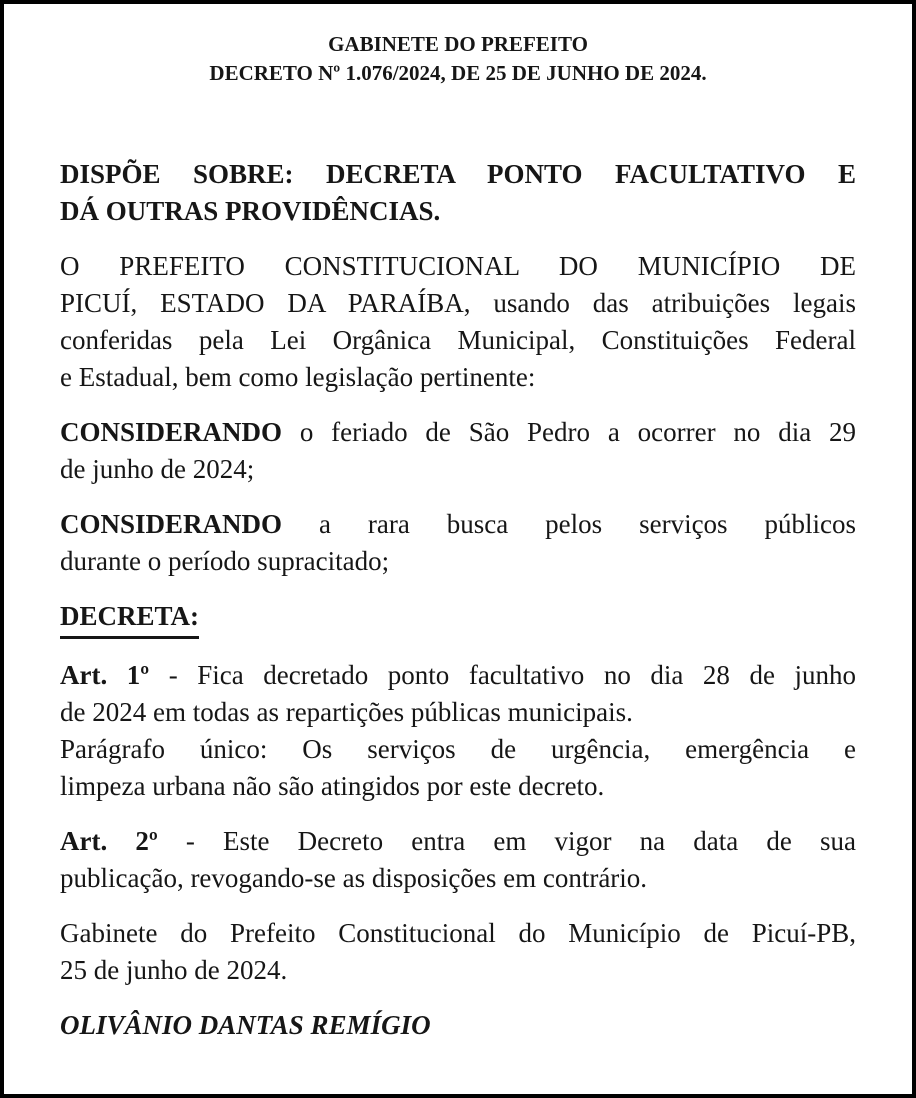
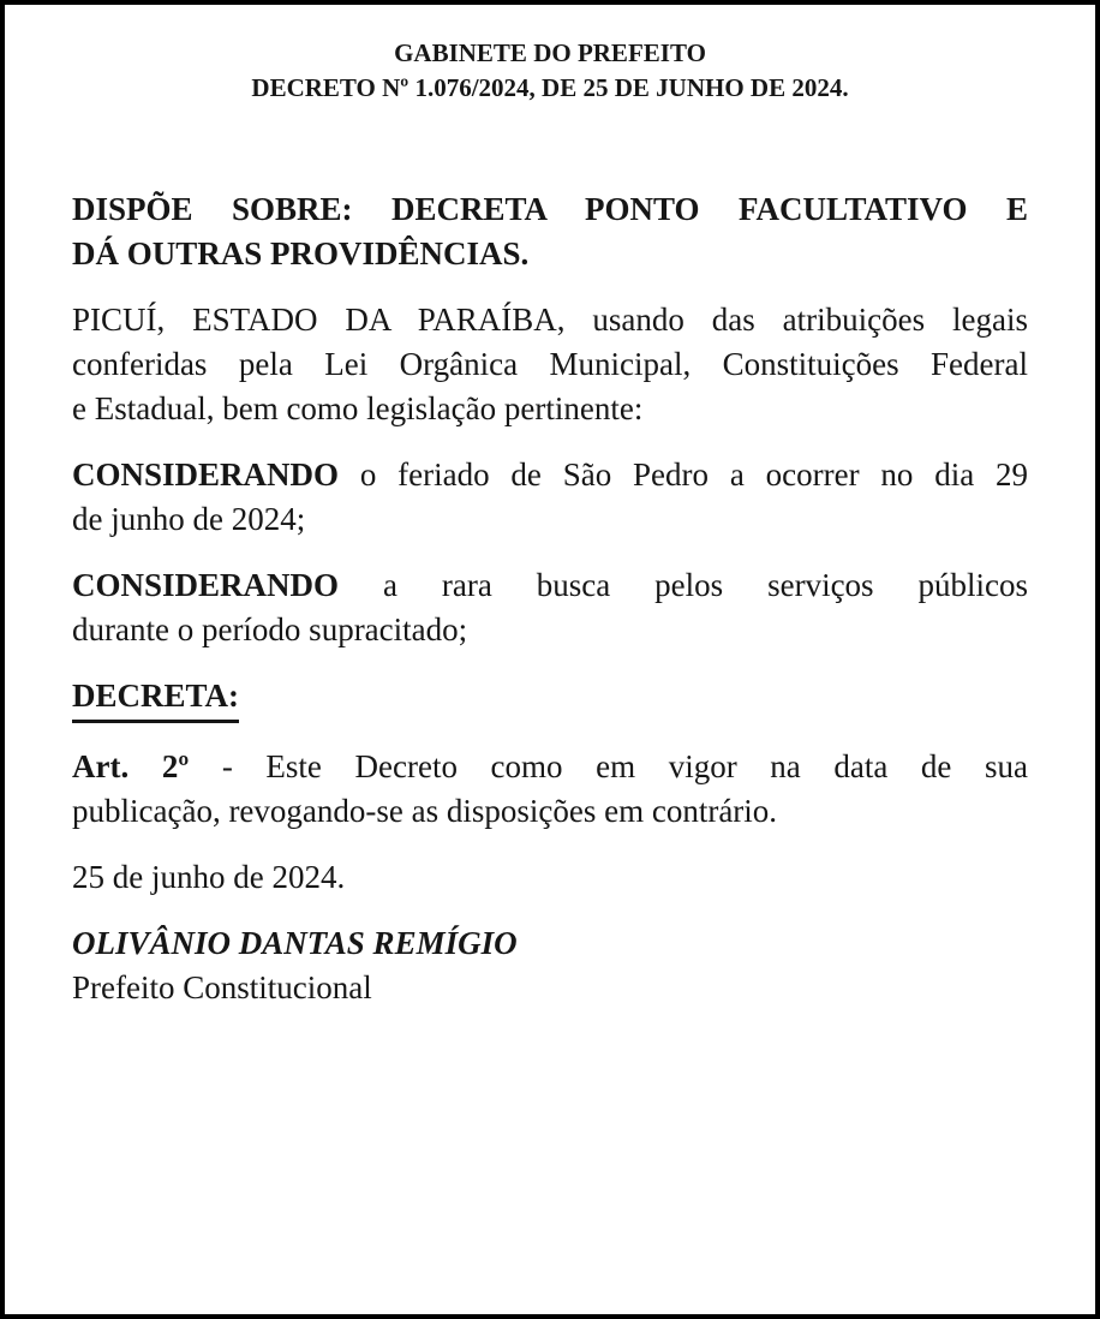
  GABINETE DO PREFEITO
  DECRETO Nº 1.076/2024, DE 25 DE JUNHO DE 2024.
  DISPÕE SOBRE: DECRETA PONTO FACULTATIVO E
  DÁ OUTRAS PROVIDÊNCIAS.
- O PREFEITO CONSTITUCIONAL DO MUNICÍPIO DE
  PICUÍ, ESTADO DA PARAÍBA, usando das atribuições legais
  conferidas pela Lei Orgânica Municipal, Constituições Federal
  e Estadual, bem como legislação pertinente:
  CONSIDERANDO o feriado de São Pedro a ocorrer no dia 29
  de junho de 2024;
  CONSIDERANDO a rara busca pelos serviços públicos
  durante o período supracitado;
  DECRETA:
- Art. 1º - Fica decretado ponto facultativo no dia 28 de junho
- de 2024 em todas as repartições públicas municipais.
- Parágrafo único: Os serviços de urgência, emergência e
- limpeza urbana não são atingidos por este decreto.
- Art. 2º - Este Decreto entra em vigor na data de sua
+ Art. 2º - Este Decreto como em vigor na data de sua
  publicação, revogando-se as disposições em contrário.
- Gabinete do Prefeito Constitucional do Município de Picuí-PB,
  25 de junho de 2024.
  OLIVÂNIO DANTAS REMÍGIO
+ Prefeito Constitucional
